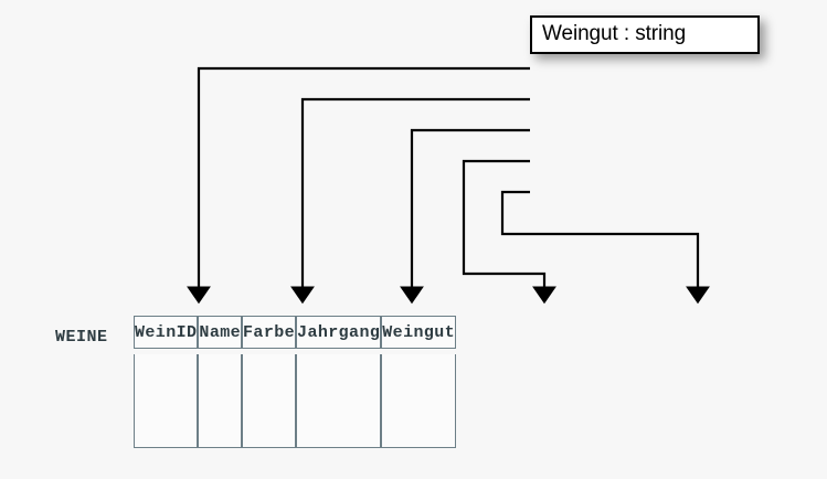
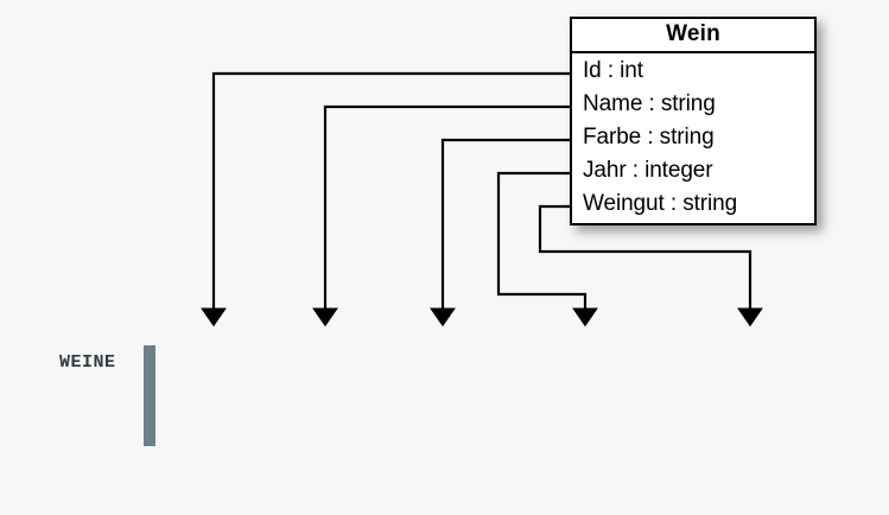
+ Wein
+ Id : int
+ Name : string
+ Farbe : string
+ Jahr : integer
  Weingut : string
  WEINE
- WeinID	Name	Farbe	Jahrgang	Weingut
